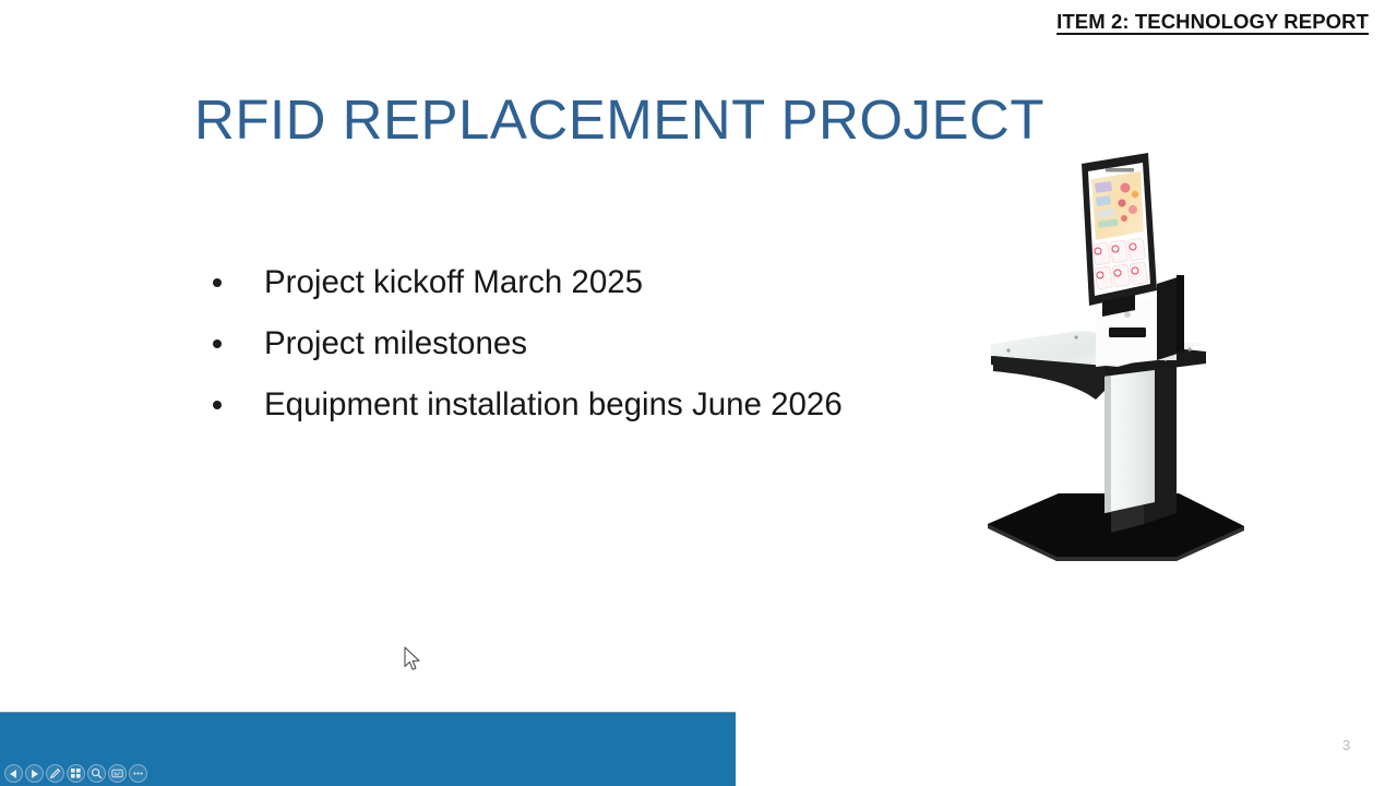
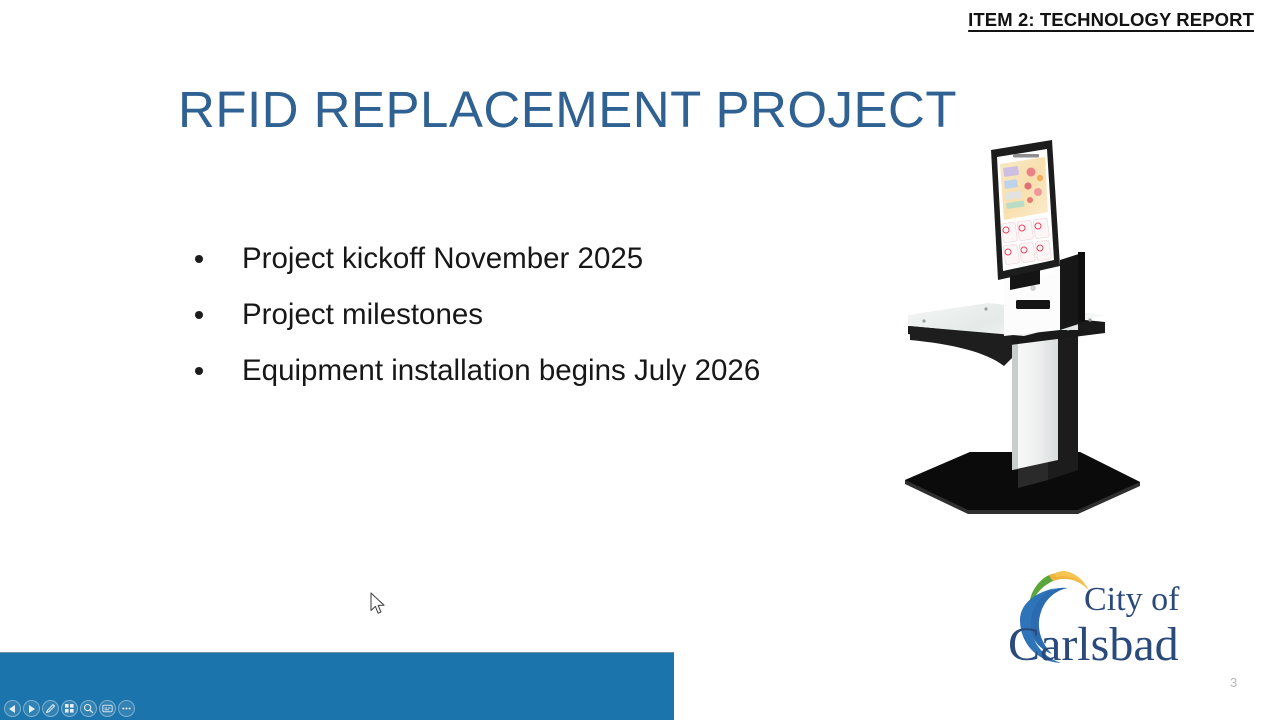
  ITEM 2: TECHNOLOGY REPORT
  RFID REPLACEMENT PROJECT
- Project kickoff March 2025
+ Project kickoff November 2025
  Project milestones
- Equipment installation begins June 2026
+ Equipment installation begins July 2026
+ City of
+ Carlsbad
  3
